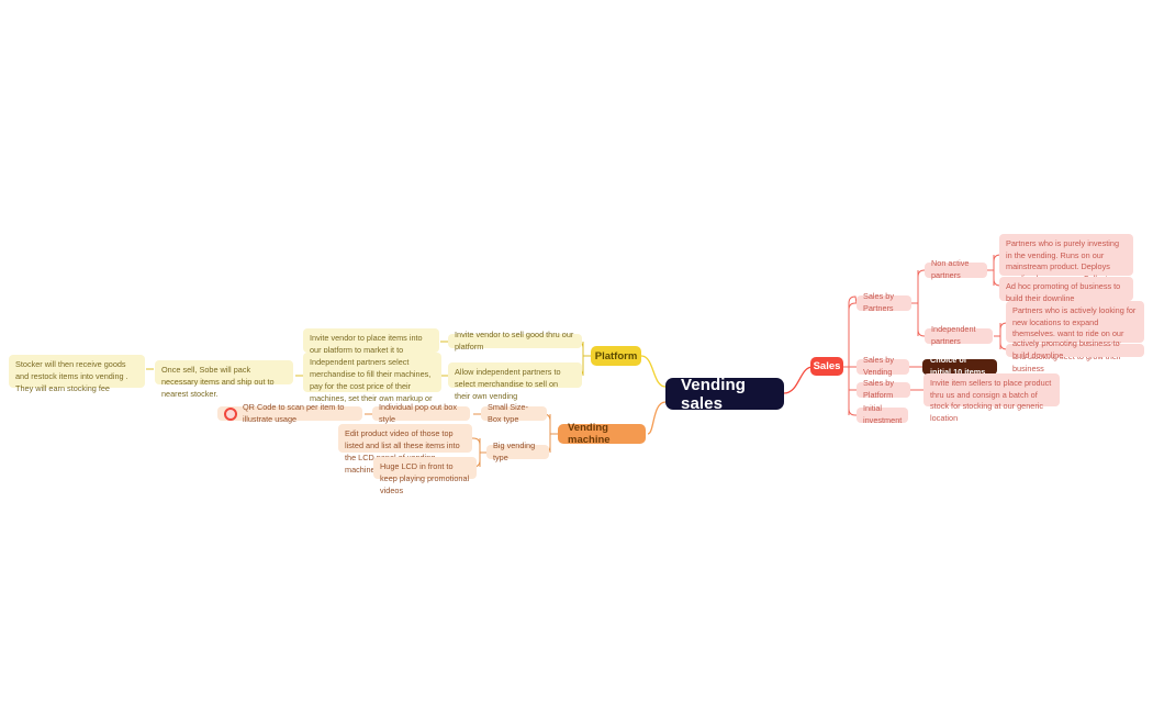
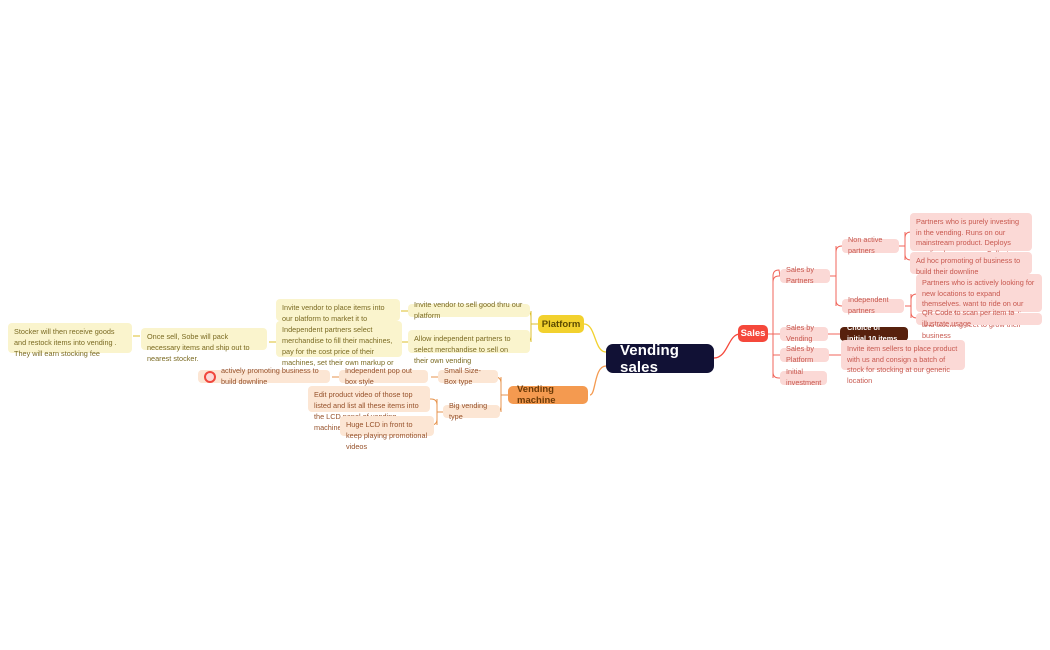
  Vending sales
  Sales
  Sales by Partners
  Non active partners
  Ad hoc promoting of business to build their downline
  Independent partners
- actively promoting business to build downline
+ QR Code to scan per item to illustrate usage
  Sales by Vending
  Choice of initial 10 items
  Sales by Platform
- Invite item sellers to place product thru us and consign a batch of stock for stocking at our generic location
+ Invite item sellers to place product with us and consign a batch of stock for stocking at our generic location
  Initial investment
  Platform
  Invite vendor to sell good thru our platform
  Invite vendor to place items into our platform to market it to
  Allow independent partners to select merchandise to sell on their own vending
  Independent partners select merchandise to fill their machines, pay for the cost price of their machines, set their own markup or
  Once sell, Sobe will pack necessary items and ship out to nearest stocker.
  Stocker will then receive goods and restock items into vending . They will earn stocking fee
  Vending machine
  Small Size- Box type
- Individual pop out box style
+ Independent pop out box style
- QR Code to scan per item to illustrate usage
+ actively promoting business to build downline
  Big vending type
  Edit product video of those top listed and list all these items into the LCD machin
  Huge LCD in front to keep playing promotional videos
